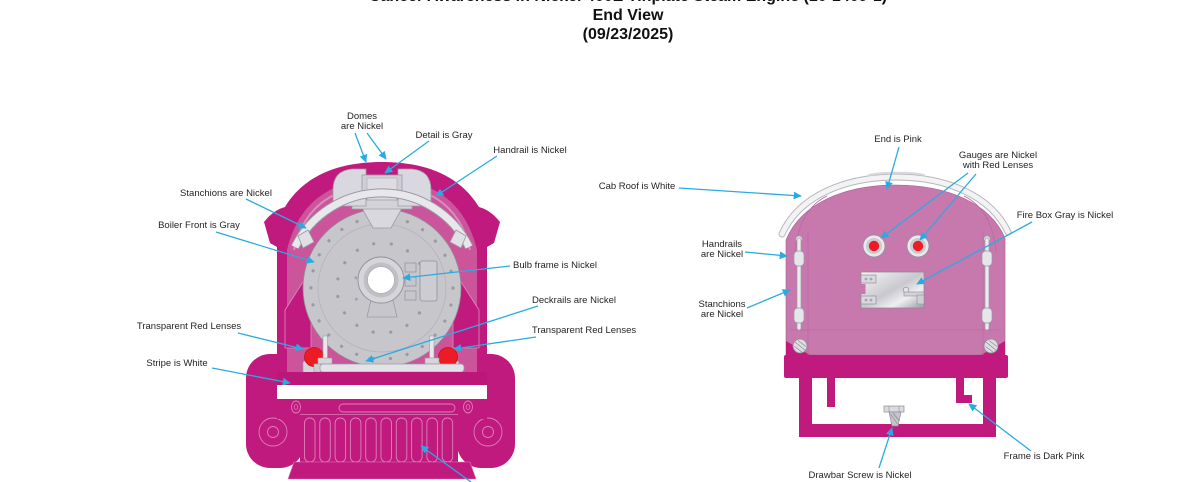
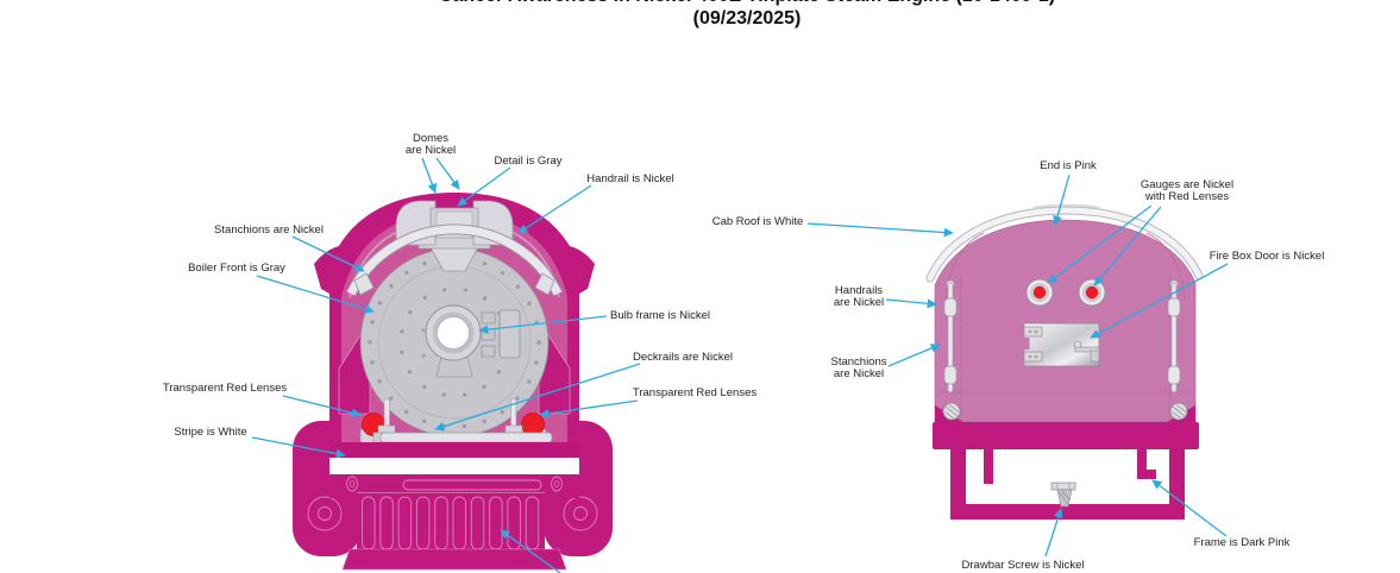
- End View
  (09/23/2025)
  Domes
  are Nickel
  Detail is Gray
  Handrail is Nickel
  Stanchions are Nickel
  Boiler Front is Gray
  Bulb frame is Nickel
  Deckrails are Nickel
  Transparent Red Lenses
  Transparent Red Lenses
  Stripe is White
  End is Pink
  Cab Roof is White
  Gauges are Nickel
  with Red Lenses
- Fire Box Gray is Nickel
+ Fire Box Door is Nickel
  Handrails
  are Nickel
  Stanchions
  are Nickel
  Drawbar Screw is Nickel
  Frame is Dark Pink
